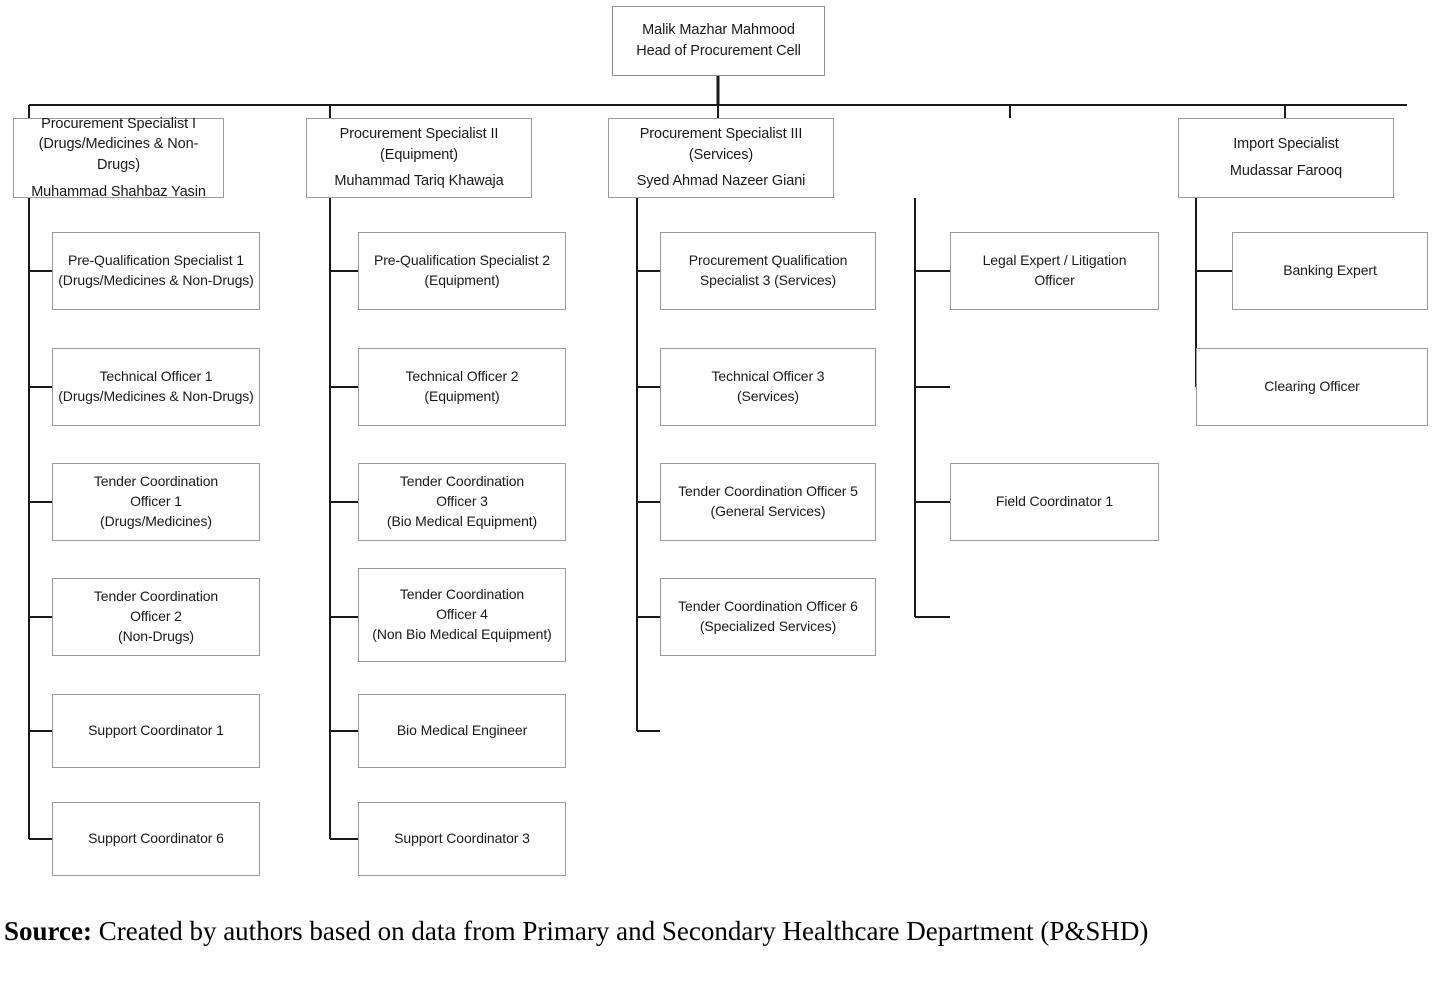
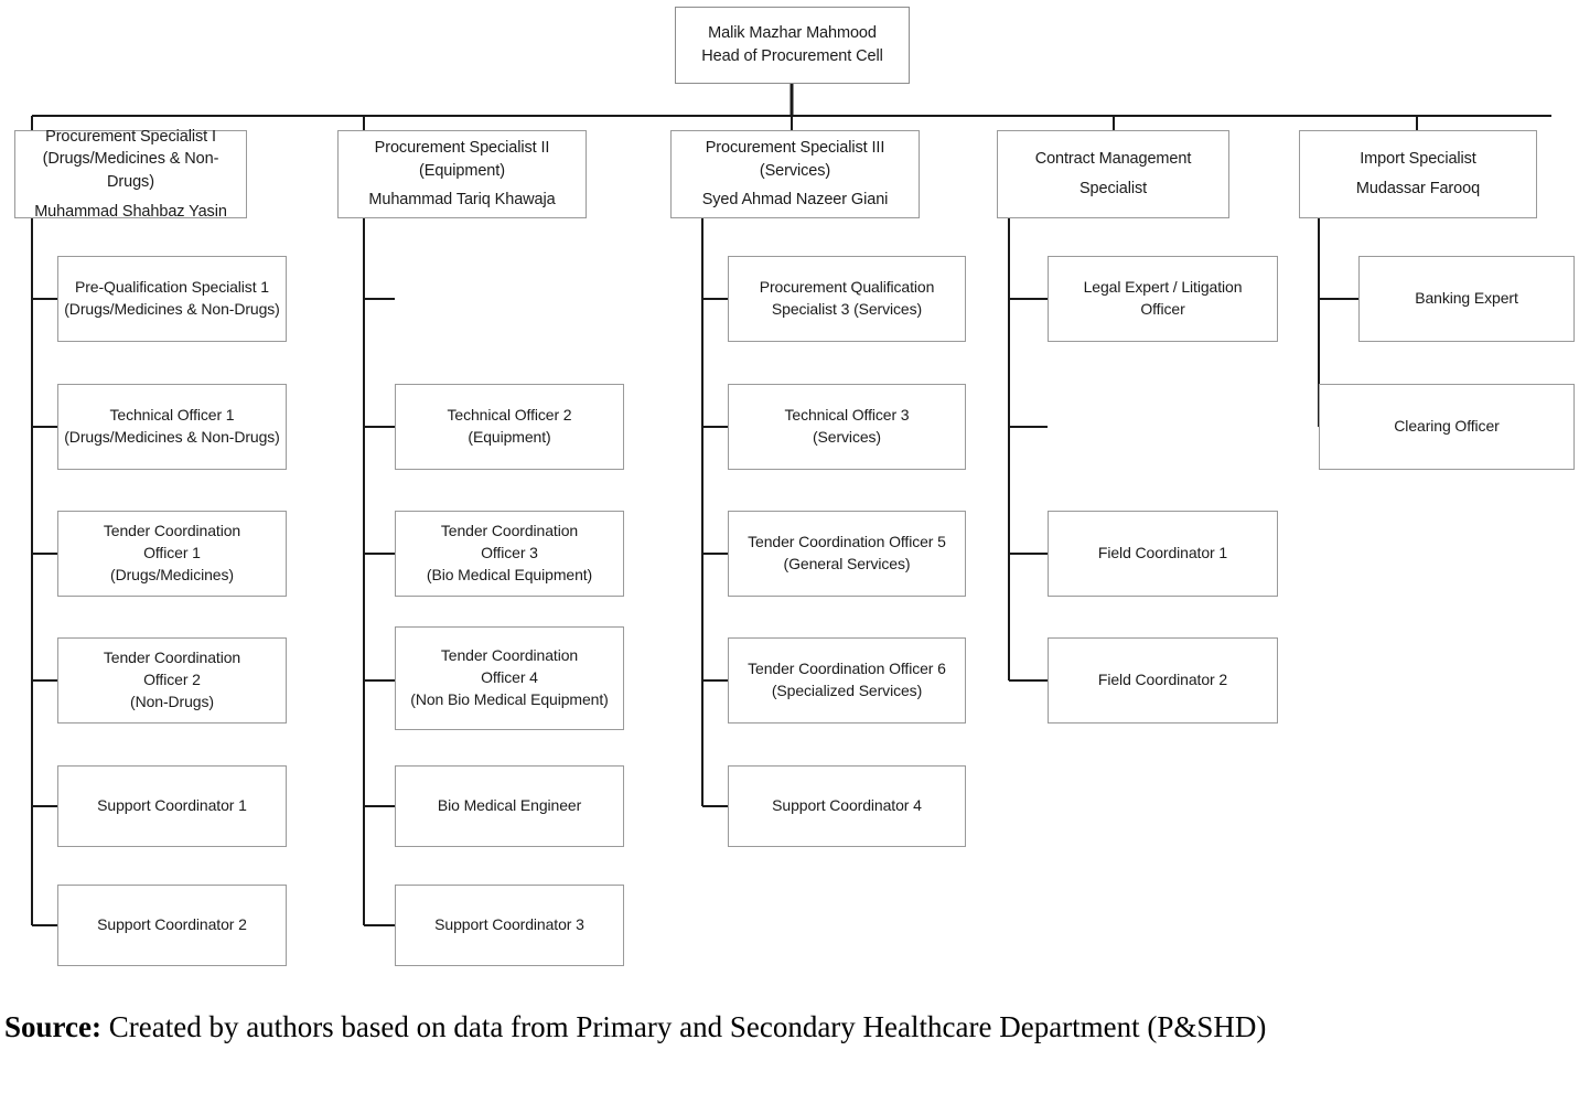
  Malik Mazhar Mahmood
  Head of Procurement Cell
  Procurement Specialist I
  (Drugs/Medicines & Non-Drugs)
  Muhammad Shahbaz Yasin
  Procurement Specialist II
  (Equipment)
  Muhammad Tariq Khawaja
  Procurement Specialist III
  (Services)
  Syed Ahmad Nazeer Giani
+ Contract Management
+ Specialist
  Import Specialist
  Mudassar Farooq
  Pre-Qualification Specialist 1 (Drugs/Medicines & Non-Drugs)
  Technical Officer 1 (Drugs/Medicines & Non-Drugs)
  Tender Coordination
  Officer 1
  (Drugs/Medicines)
  Tender Coordination
  Officer 2
  (Non-Drugs)
  Support Coordinator 1
- Support Coordinator 6
+ Support Coordinator 2
- Pre-Qualification Specialist 2 (Equipment)
  Technical Officer 2
  (Equipment)
  Tender Coordination
  Officer 3
  (Bio Medical Equipment)
  Tender Coordination
  Officer 4
  (Non Bio Medical Equipment)
  Bio Medical Engineer
  Support Coordinator 3
  Procurement Qualification Specialist 3 (Services)
  Technical Officer 3
  (Services)
  Tender Coordination Officer 5 (General Services)
  Tender Coordination Officer 6 (Specialized Services)
+ Support Coordinator 4
  Legal Expert / Litigation
  Officer
  Field Coordinator 1
+ Field Coordinator 2
  Banking Expert
  Clearing Officer
  Source: Created by authors based on data from Primary and Secondary Healthcare Department (P&SHD)
